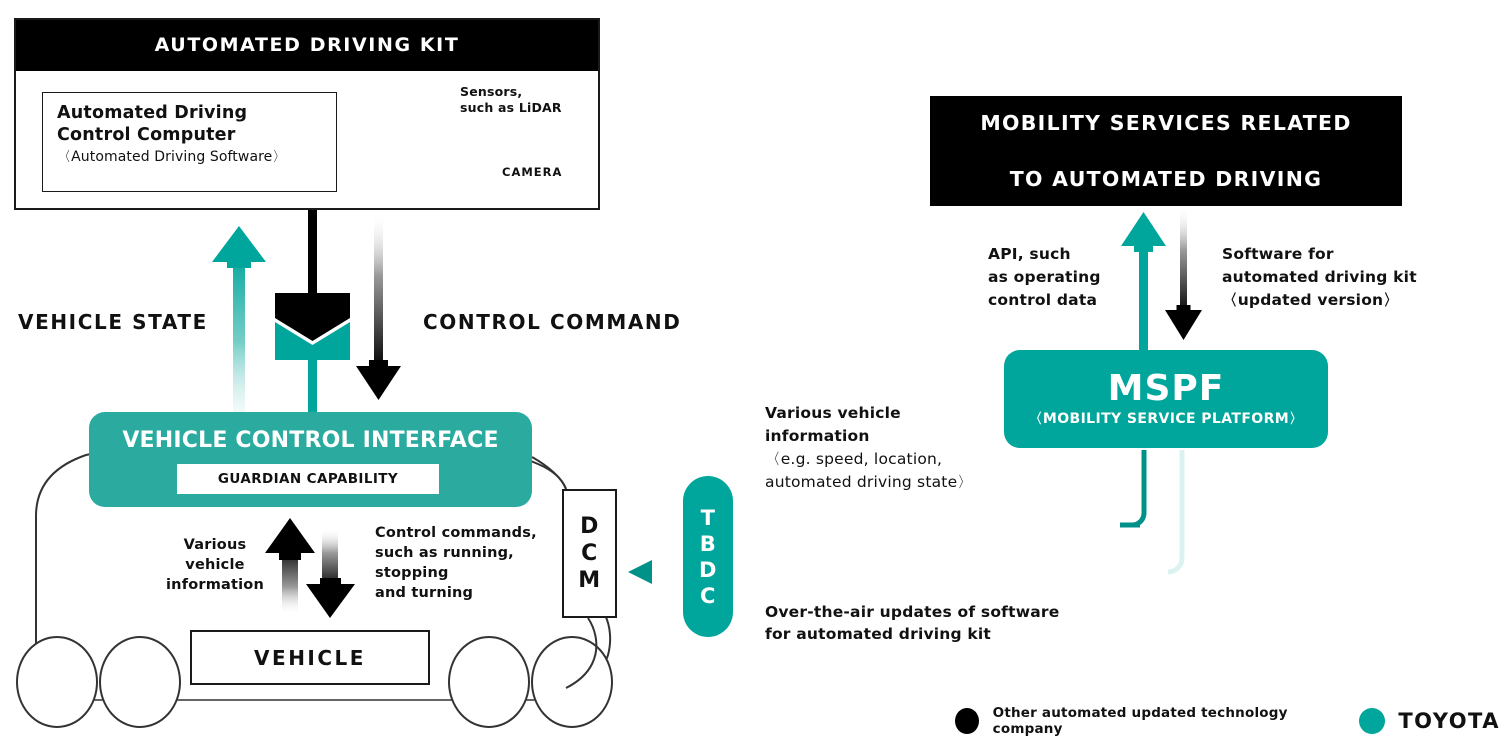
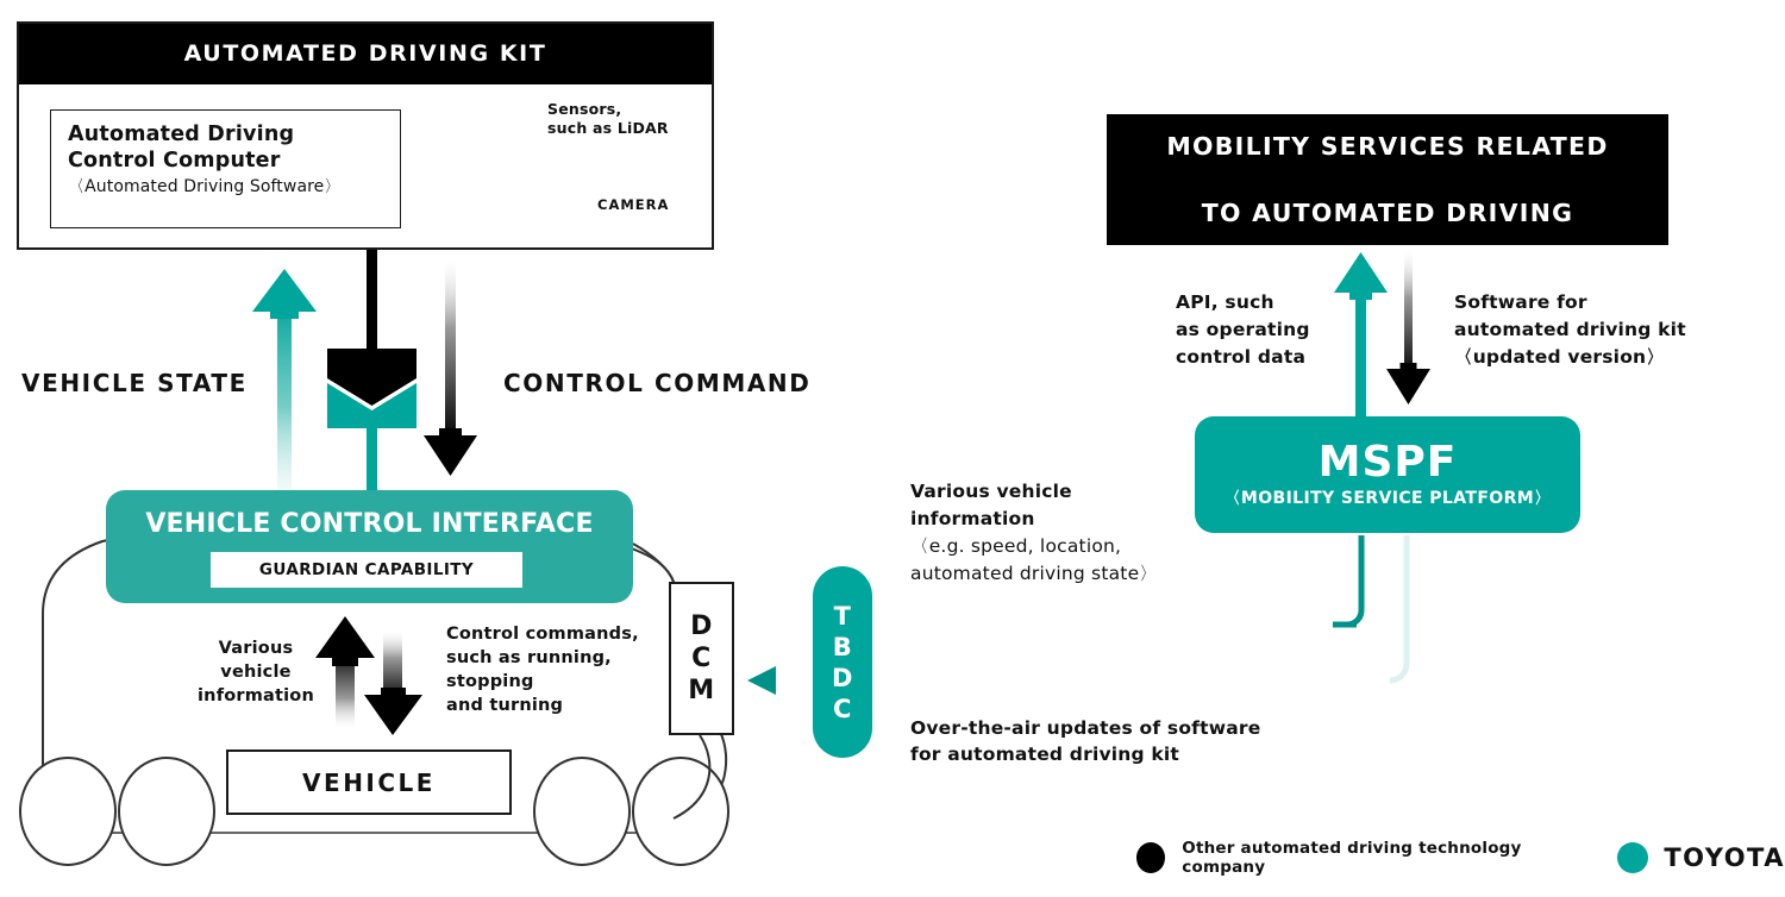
  AUTOMATED DRIVING KIT
  Automated Driving
  Control Computer
  〈Automated Driving Software〉
  Sensors,
  such as LiDAR
  CAMERA
  MOBILITY SERVICES RELATED
  TO AUTOMATED DRIVING
  MSPF
  〈MOBILITY SERVICE PLATFORM〉
  VEHICLE CONTROL INTERFACE
  GUARDIAN CAPABILITY
  D
  C
  M
  T
  B
  D
  C
  VEHICLE
  VEHICLE STATE
  CONTROL COMMAND
  API, such
  as operating
  control data
  Software for
  automated driving kit
  〈updated version〉
  Various vehicle
  information
  〈e.g. speed, location,
  automated driving state〉
  Over-the-air updates of software
  for automated driving kit
  Various
  vehicle
  information
  Control commands,
  such as running,
  stopping
  and turning
- Other automated updated technology company
+ Other automated driving technology company
  TOYOTA
